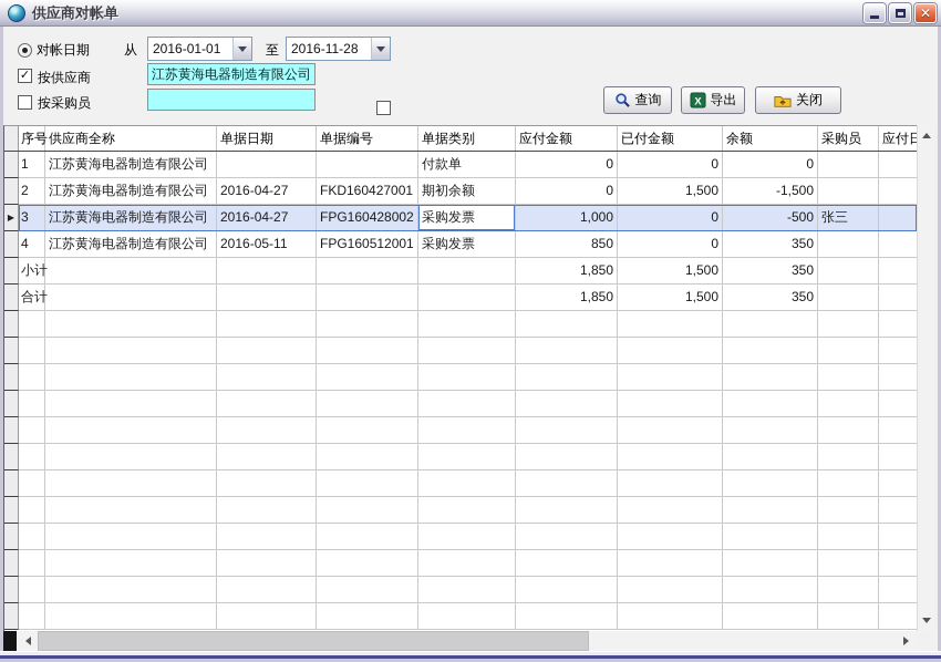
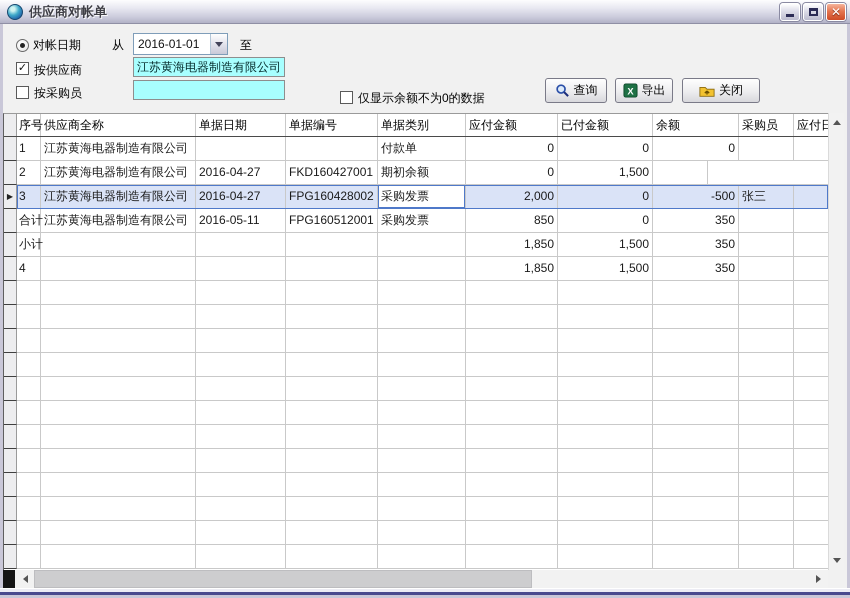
  供应商对帐单
  ✕
  对帐日期
  从
  2016-01-01
  至
- 2016-11-28
  ✓
  按供应商
  江苏黄海电器制造有限公司
  按采购员
+ 仅显示余额不为0的数据
  查询
  X
  导出
  关闭
  序号
  供应商全称
  单据日期
  单据编号
  单据类别
  应付金额
  已付金额
  余额
  采购员
  应付日
  1
  江苏黄海电器制造有限公司
  付款单
  0
  0
  0
  2
  江苏黄海电器制造有限公司
  2016-04-27
  FKD160427001
  期初余额
  0
  1,500
- -1,500
  ▶
  3
  江苏黄海电器制造有限公司
  2016-04-27
  FPG160428002
  采购发票
- 1,000
+ 2,000
  0
  -500
  张三
- 4
+ 合计
  江苏黄海电器制造有限公司
  2016-05-11
  FPG160512001
  采购发票
  850
  0
  350
  小计
  1,850
  1,500
  350
- 合计
+ 4
  1,850
  1,500
  350
